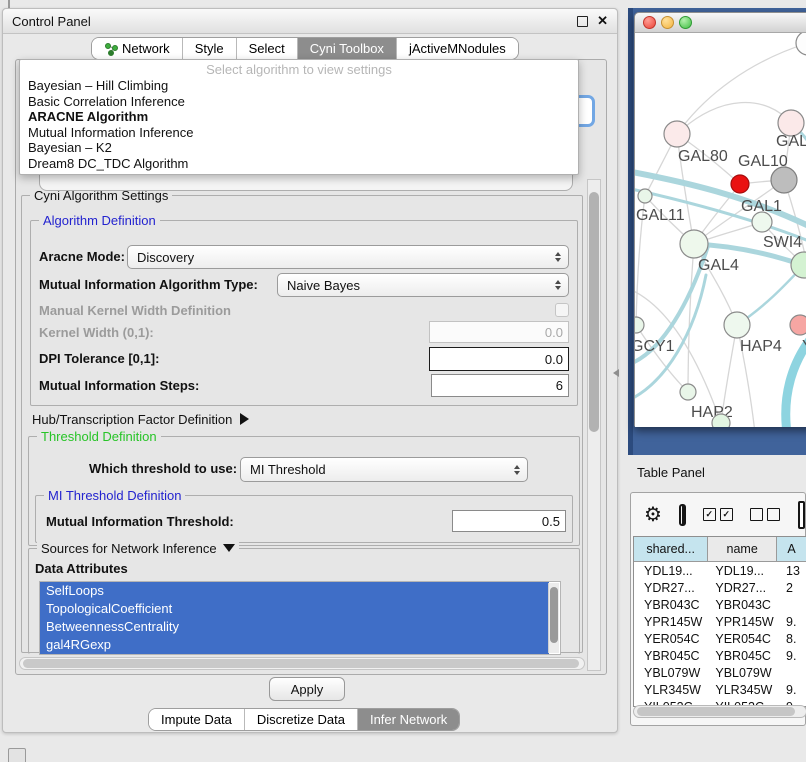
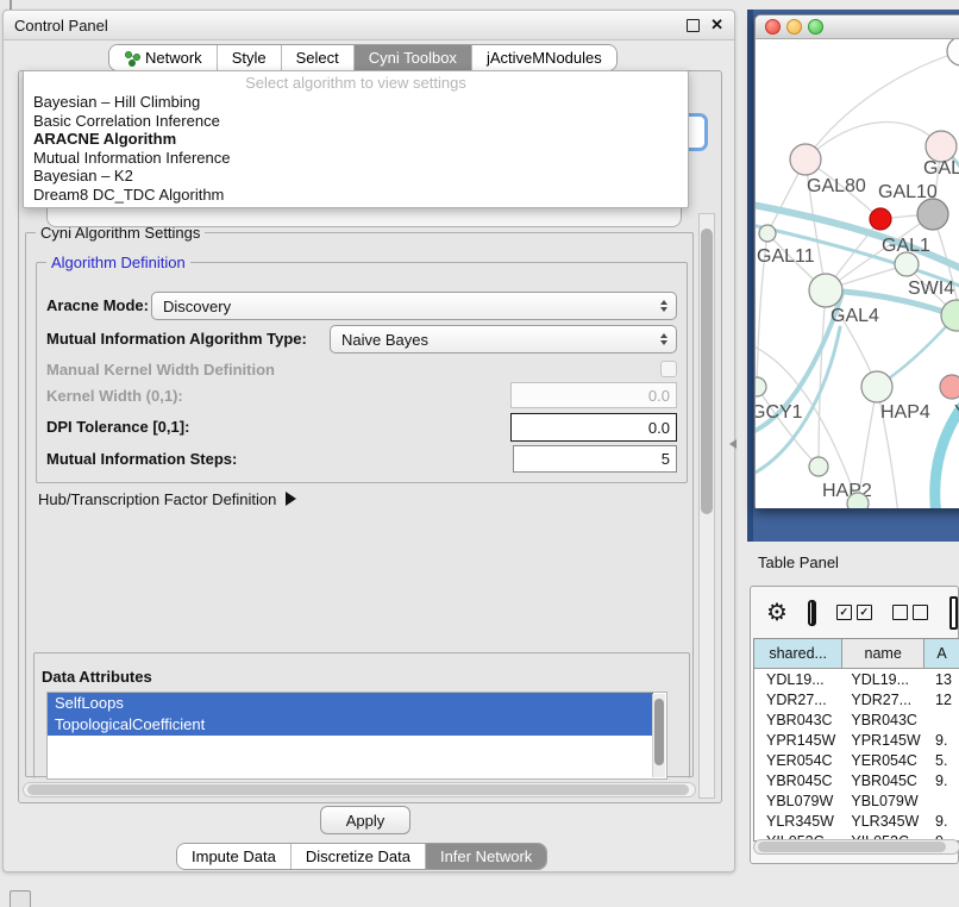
  Control Panel
  ✕
  Network
  Style
  Select
  Cyni Toolbox
  jActiveMNodules
  Select algorithm to view settings
  Bayesian – Hill Climbing
  Basic Correlation Inference
  ARACNE Algorithm
  Mutual Information Inference
  Bayesian – K2
  Dream8 DC_TDC Algorithm
  Cyni Algorithm Settings
  Algorithm Definition
  Aracne Mode:
  Discovery
  Mutual Information Algorithm Type:
  Naive Bayes
  Manual Kernel Width Definition
  Kernel Width (0,1):
  0.0
  DPI Tolerance [0,1]:
  0.0
  Mutual Information Steps:
- 6
+ 5
  Hub/Transcription Factor Definition
- Threshold Definition
- Which threshold to use:
- MI Threshold
- MI Threshold Definition
- Mutual Information Threshold:
- 0.5
- Sources for Network Inference
  Data Attributes
  SelfLoops
  TopologicalCoefficient
- BetweennessCentrality
- gal4RGexp
  Apply
  Impute Data
  Discretize Data
  Infer Network
  GAL
  GAL80
  GAL10
  GAL1
  GAL11
  SWI4
  GAL4
  GCY1
  HAP4
  HAP2
  Table Panel
  ⚙
  ✓
  ✓
  shared...
  name
  A
  YDL19...
  YDL19...
  13
  YDR27...
  YDR27...
- 2
+ 12
  YBR043C
  YBR043C
  YPR145W
  YPR145W
  9.
  YER054C
  YER054C
- 8.
+ 5.
  YBR045C
  YBR045C
  9.
  YBL079W
  YBL079W
  YLR345W
  YLR345W
  9.
